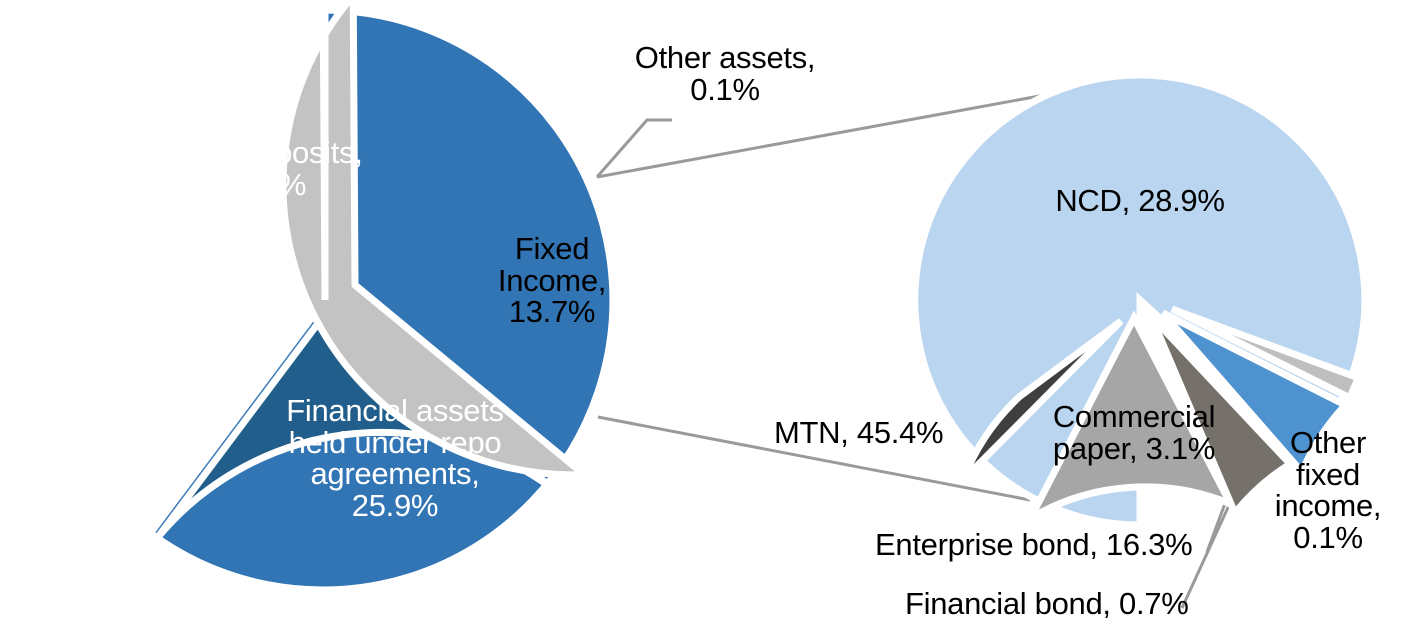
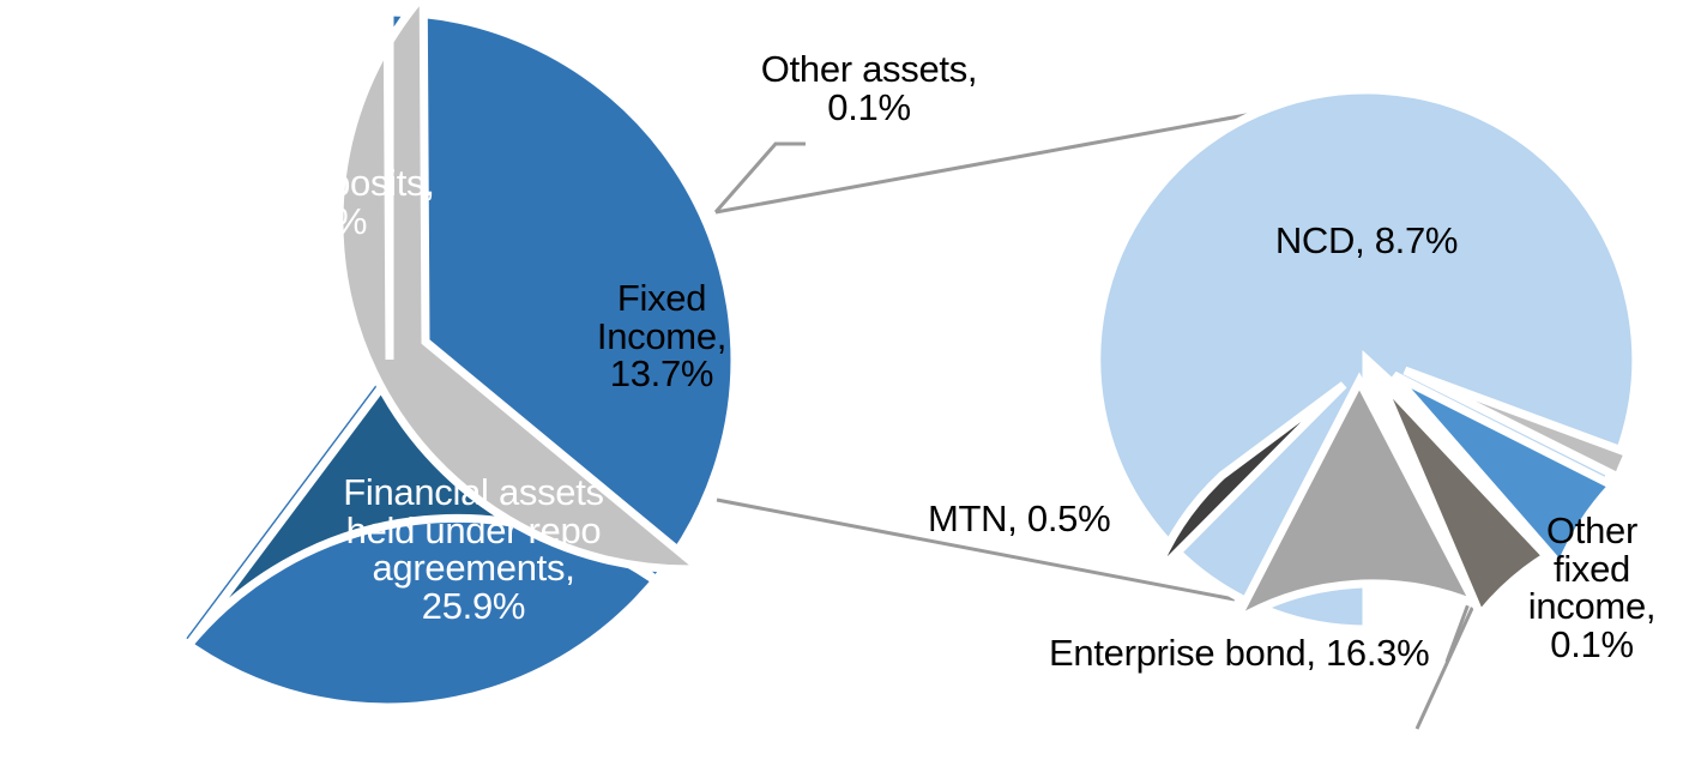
  Bank deposits,
  60.3%
  Financial assets
  held under repo
  agreements,
  25.9%
  Fixed
  Income,
  13.7%
  Other assets,
  0.1%
- NCD, 28.9%
+ NCD, 8.7%
- MTN, 45.4%
+ MTN, 0.5%
- Commercial
- paper, 3.1%
  Enterprise bond, 16.3%
- Financial bond, 0.7%
  Other
  fixed
  income,
  0.1%
